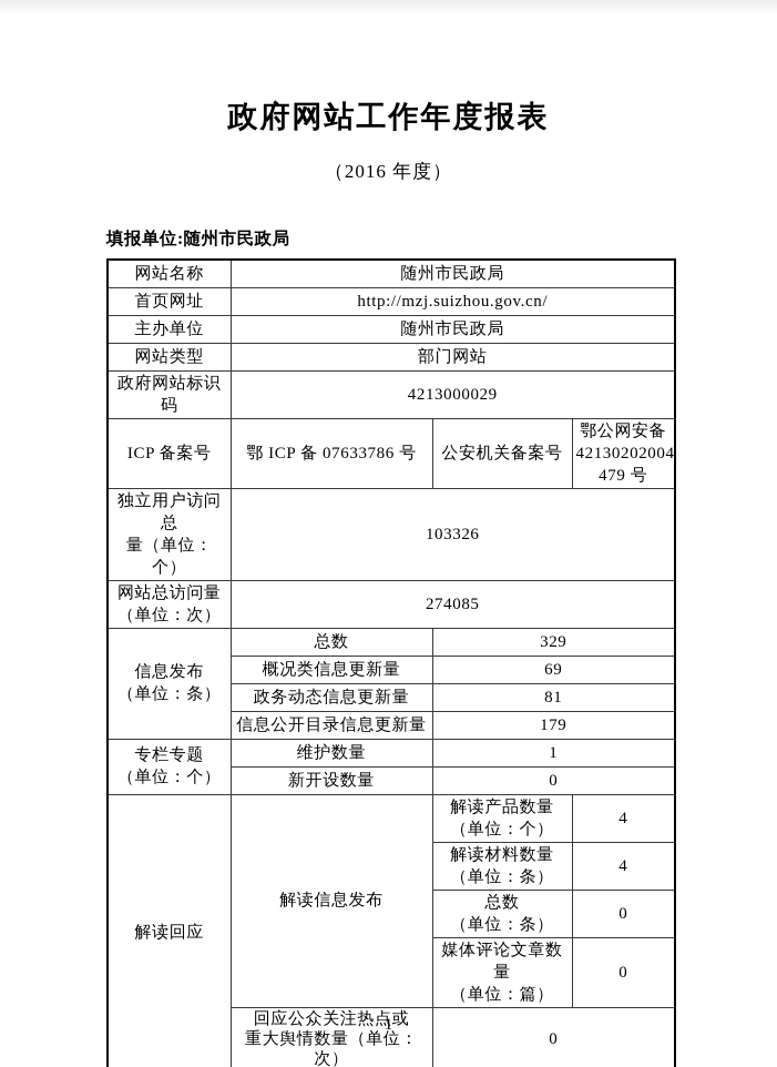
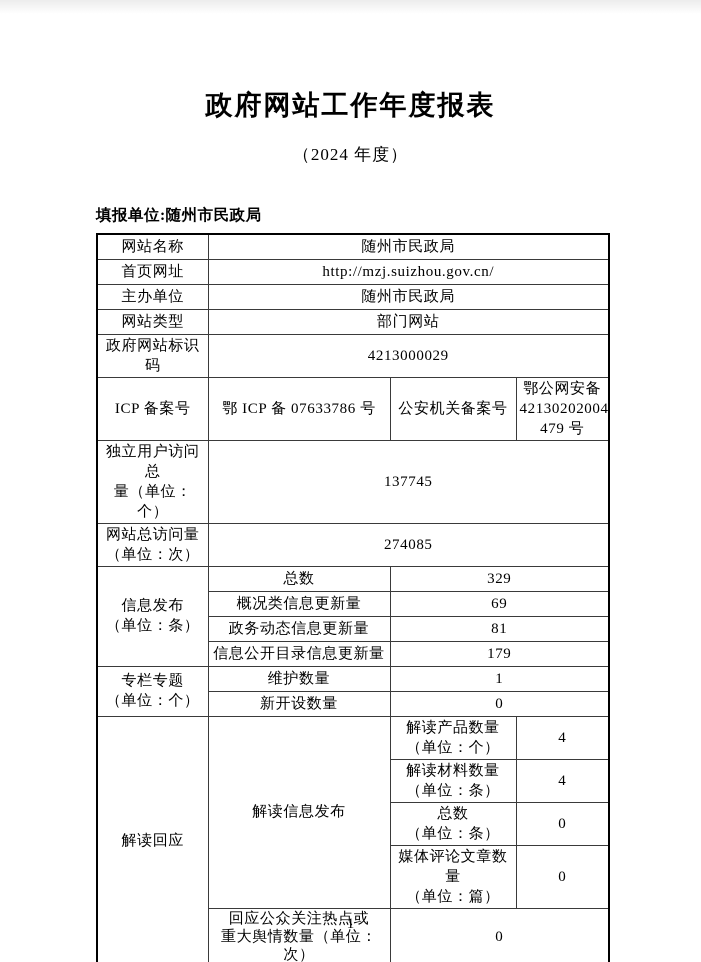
  政府网站工作年度报表
- （2016 年度）
+ （2024 年度）
  填报单位:随州市民政局
  网站名称	随州市民政局
  首页网址	http://mzj.suizhou.gov.cn/
  主办单位	随州市民政局
  网站类型	部门网站
  政府网站标识码	4213000029
  ICP 备案号	鄂 ICP 备 07633786 号	公安机关备案号	鄂公网安备 42130202004 479 号
- 独立用户访问总 量（单位：个）	103326
+ 独立用户访问总 量（单位：个）	137745
  网站总访问量 （单位：次）	274085
  信息发布 （单位：条）	总数	329
  概况类信息更新量	69
  政务动态信息更新量	81
  信息公开目录信息更新量	179
  专栏专题 （单位：个）	维护数量	1
  新开设数量	0
  解读回应	解读信息发布	解读产品数量 （单位：个）	4
  解读材料数量 （单位：条）	4
  总数 （单位：条）	0
  媒体评论文章数量 （单位：篇）	0
  回应公众关注热点或 重大舆情数量（单位： 次）	0
  1
